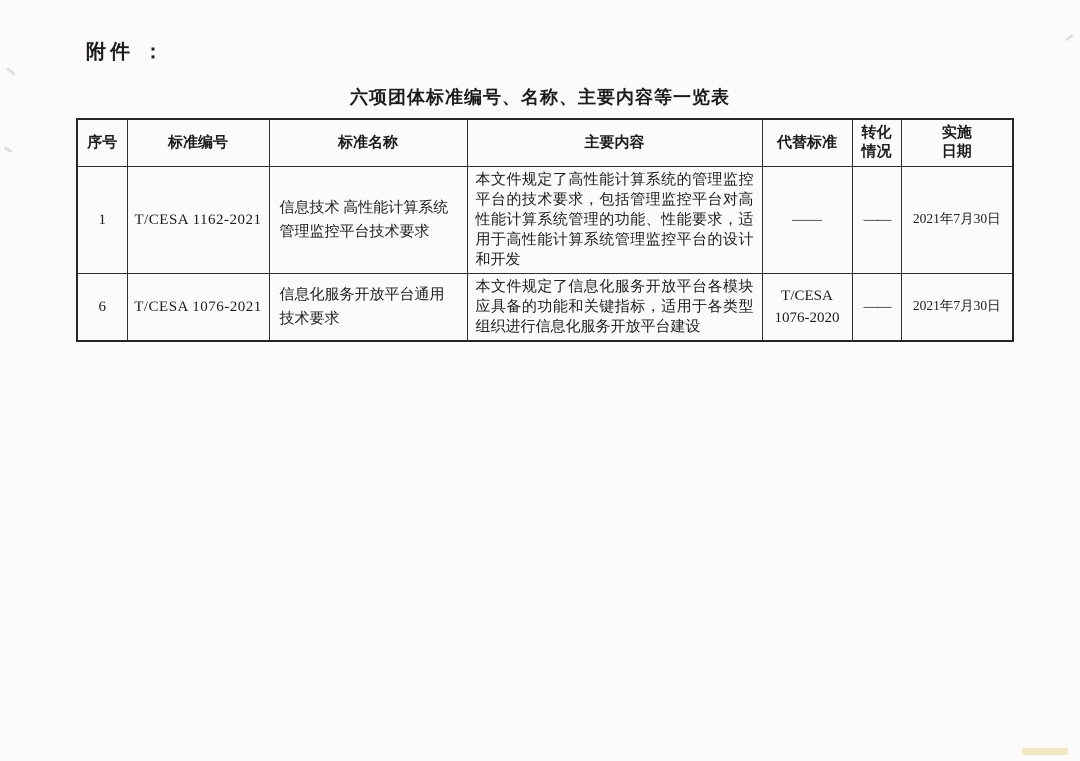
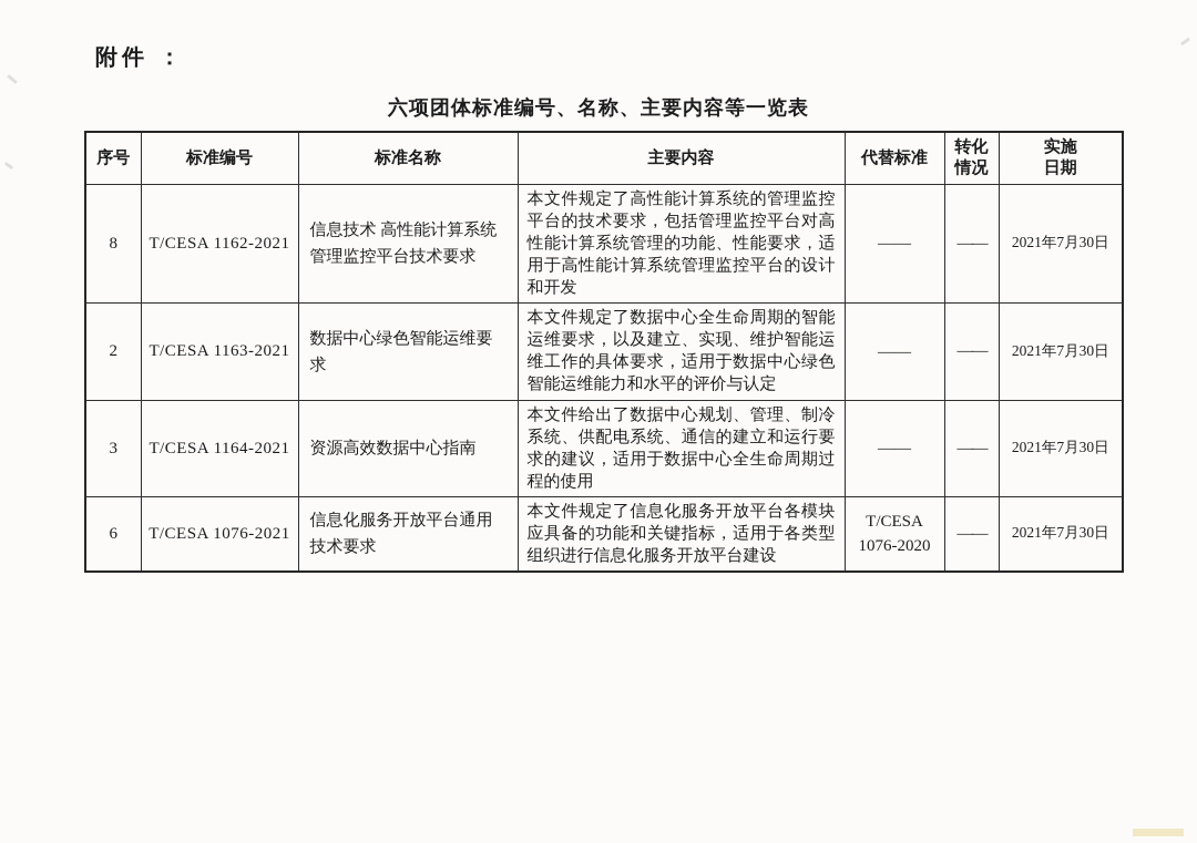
  附件 ：
  六项团体标准编号、名称、主要内容等一览表
  序号	标准编号	标准名称	主要内容	代替标准	转化 情况	实施 日期
- 1	T/CESA 1162-2021	信息技术 高性能计算系统管理监控平台技术要求	本文件规定了高性能计算系统的管理监控平台的技术要求，包括管理监控平台对高性能计算系统管理的功能、性能要求，适用于高性能计算系统管理监控平台的设计和开发	——	——	2021年7月30日
+ 8	T/CESA 1162-2021	信息技术 高性能计算系统管理监控平台技术要求	本文件规定了高性能计算系统的管理监控平台的技术要求，包括管理监控平台对高性能计算系统管理的功能、性能要求，适用于高性能计算系统管理监控平台的设计和开发	——	——	2021年7月30日
+ 2	T/CESA 1163-2021	数据中心绿色智能运维要求	本文件规定了数据中心全生命周期的智能运维要求，以及建立、实现、维护智能运维工作的具体要求，适用于数据中心绿色智能运维能力和水平的评价与认定	——	——	2021年7月30日
+ 3	T/CESA 1164-2021	资源高效数据中心指南	本文件给出了数据中心规划、管理、制冷系统、供配电系统、通信的建立和运行要求的建议，适用于数据中心全生命周期过程的使用	——	——	2021年7月30日
  6	T/CESA 1076-2021	信息化服务开放平台通用技术要求	本文件规定了信息化服务开放平台各模块应具备的功能和关键指标，适用于各类型组织进行信息化服务开放平台建设	T/CESA 1076-2020	——	2021年7月30日
